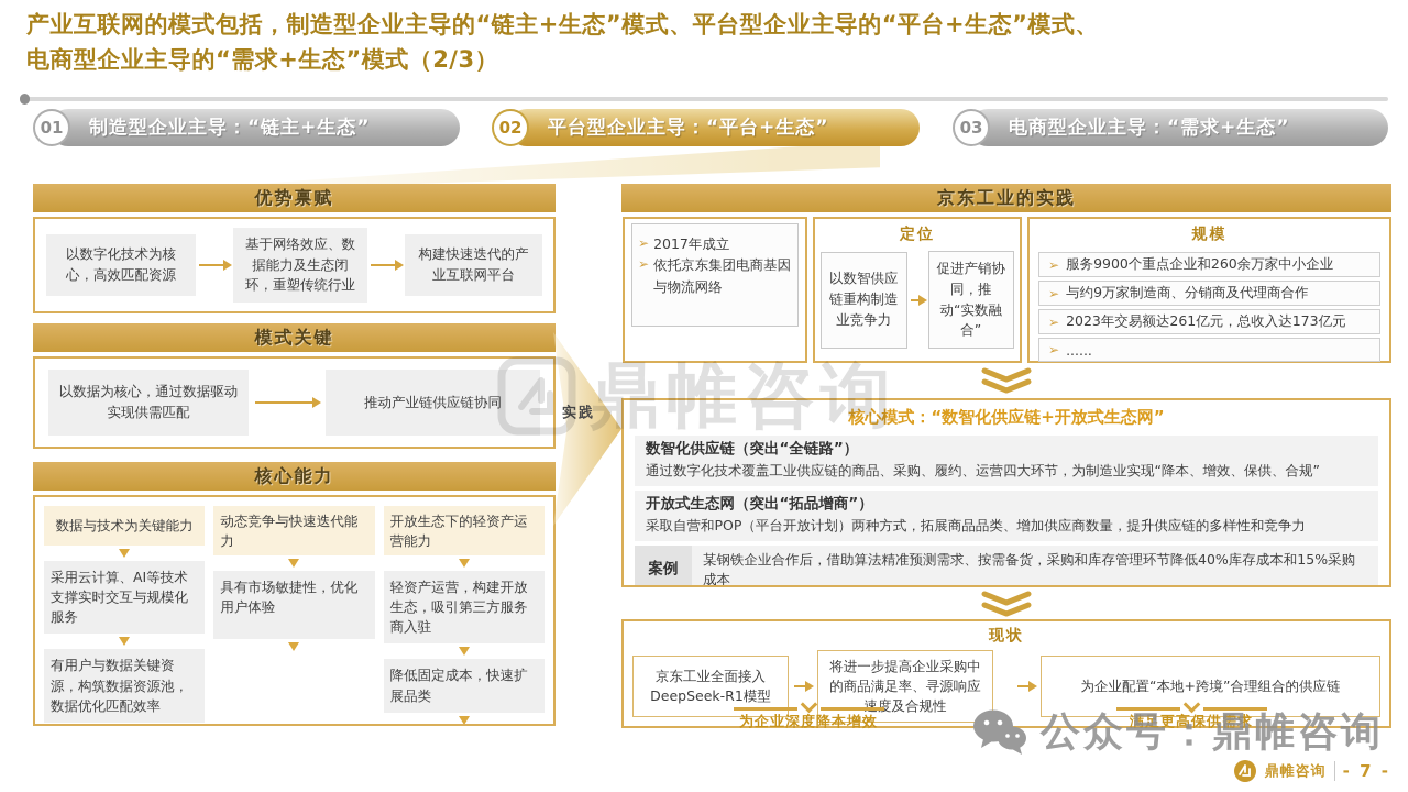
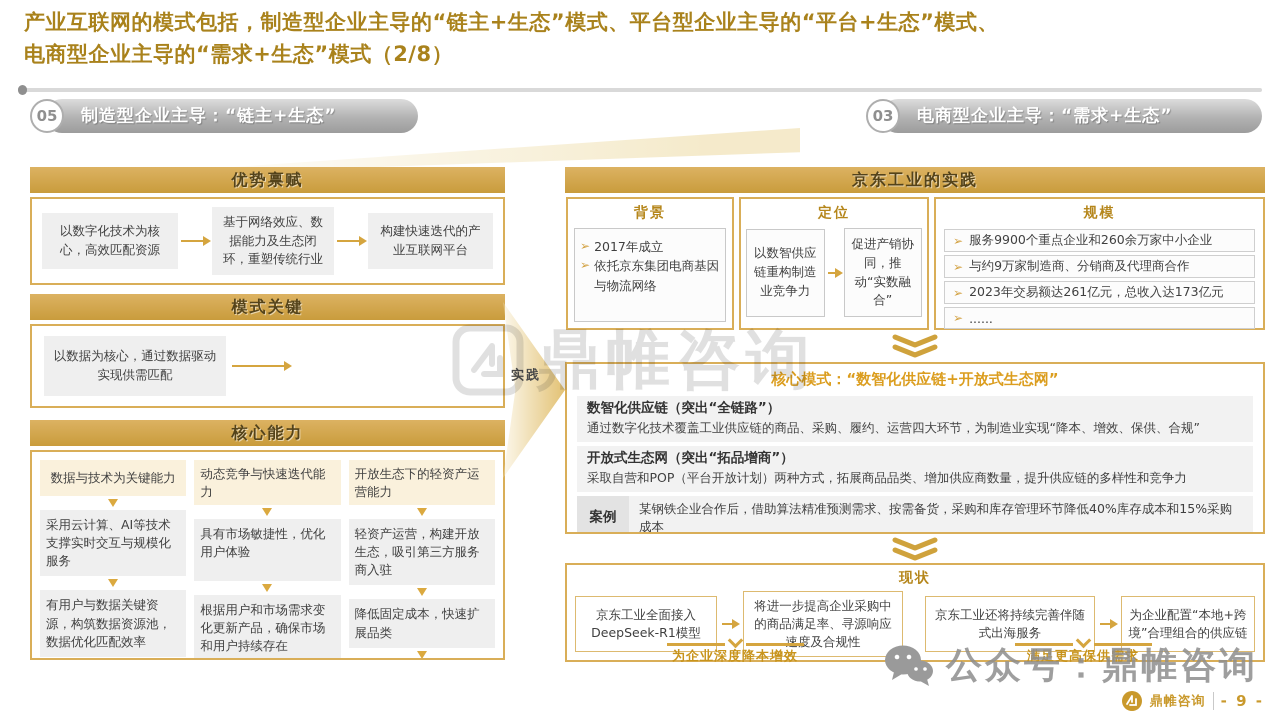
  产业互联网的模式包括，制造型企业主导的“链主+生态”模式、平台型企业主导的“平台+生态”模式、
- 电商型企业主导的“需求+生态”模式（2/3）
+ 电商型企业主导的“需求+生态”模式（2/8）
  制造型企业主导：“链主+生态”
- 01
+ 05
- 平台型企业主导：“平台+生态”
- 02
  电商型企业主导：“需求+生态”
  03
  优势禀赋
  以数字化技术为核心，高效匹配资源
  基于网络效应、数据能力及生态闭环，重塑传统行业
  构建快速迭代的产业互联网平台
  模式关键
  以数据为核心，通过数据驱动实现供需匹配
- 推动产业链供应链协同
  核心能力
  数据与技术为关键能力
  采用云计算、AI等技术支撑实时交互与规模化服务
  有用户与数据关键资源，构筑数据资源池，数据优化匹配效率
  动态竞争与快速迭代能力
  具有市场敏捷性，优化用户体验
+ 根据用户和市场需求变化更新产品，确保市场和用户持续存在
  开放生态下的轻资产运营能力
  轻资产运营，构建开放生态，吸引第三方服务商入驻
  降低固定成本，快速扩展品类
  实践
  京东工业的实践
+ 背景
  ➢
  2017年成立
  ➢
  依托京东集团电商基因与物流网络
  定位
  以数智供应链重构制造业竞争力
  促进产销协同，推动“实数融合”
  规模
  ➢
  服务9900个重点企业和260余万家中小企业
  ➢
  与约9万家制造商、分销商及代理商合作
  ➢
  2023年交易额达261亿元，总收入达173亿元
  ➢
  ......
  核心模式：“数智化供应链+开放式生态网”
  数智化供应链（突出“全链路”）
  通过数字化技术覆盖工业供应链的商品、采购、履约、运营四大环节，为制造业实现“降本、增效、保供、合规”
  开放式生态网（突出“拓品增商”）
  采取自营和POP（平台开放计划）两种方式，拓展商品品类、增加供应商数量，提升供应链的多样性和竞争力
  案例
  某钢铁企业合作后，借助算法精准预测需求、按需备货，采购和库存管理环节降低40%库存成本和15%采购成本
  现状
  京东工业全面接入DeepSeek-R1模型
  将进一步提高企业采购中的商品满足率、寻源响应度及合规性
+ 京东工业还将持续完善伴随式出海服务
  为企业配置“本地+跨境”合理组合的供应链
  为企业深度降本增效
  满足更高保供需求
  鼎帷咨询
  公众号：鼎帷咨询
  鼎帷咨询
- - 7 -
+ - 9 -
